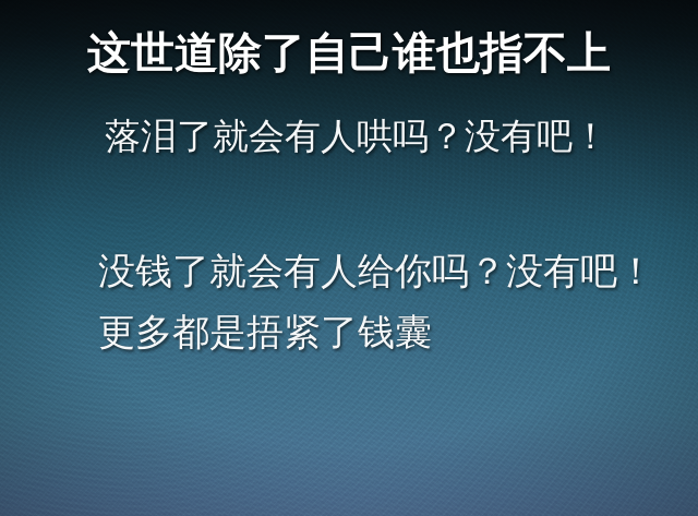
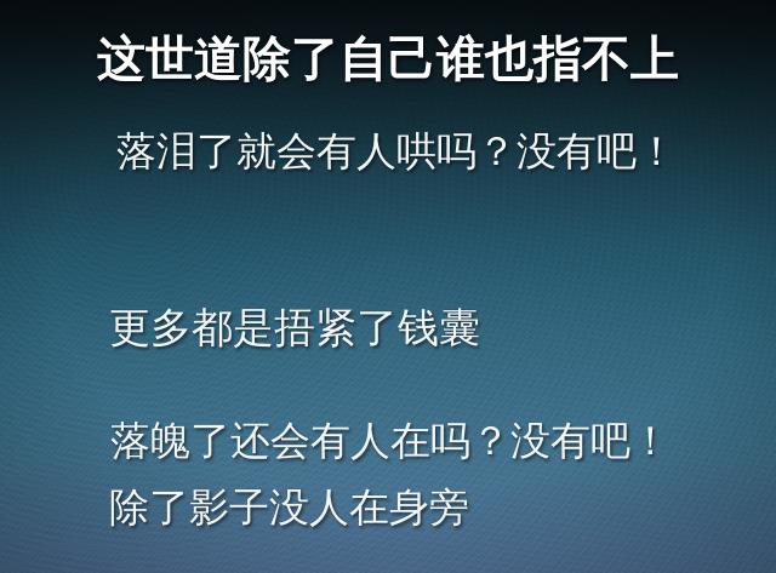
  这世道除了自己谁也指不上
  落泪了就会有人哄吗？没有吧！
- 没钱了就会有人给你吗？没有吧！
  更多都是捂紧了钱囊
+ 落魄了还会有人在吗？没有吧！
+ 除了影子没人在身旁
